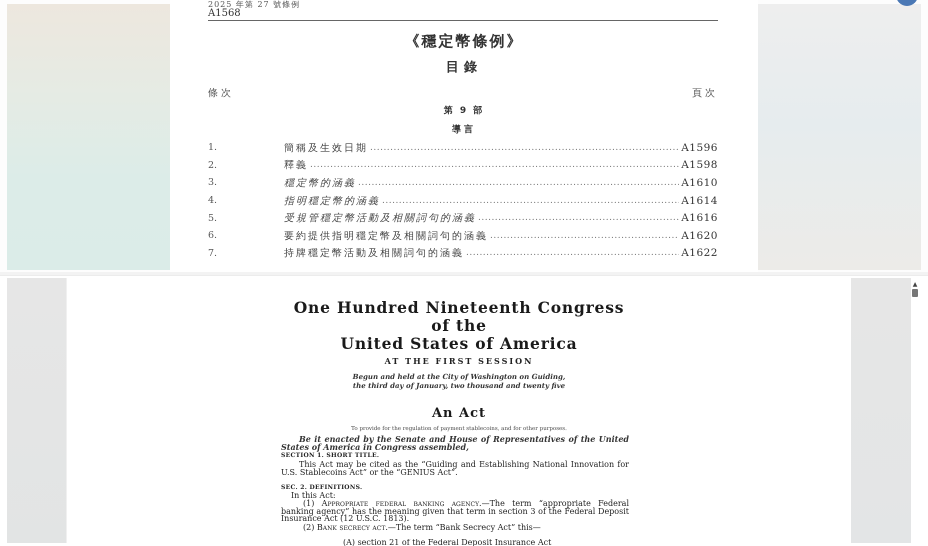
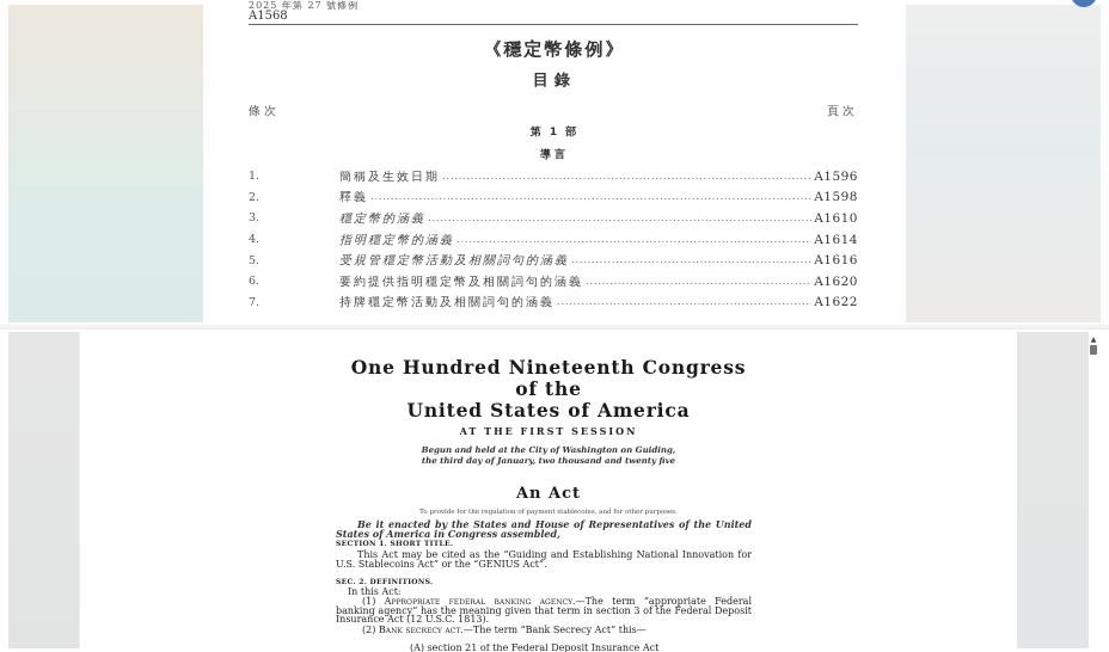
  2025 年第 27 號條例
  A1568
  《穩定幣條例》
  目錄
  條次
  頁次
- 第 9 部
+ 第 1 部
  導言
  1.
  簡稱及生效日期
  A1596
  2.
  釋義
  A1598
  3.
  穩定幣的涵義
  A1610
  4.
  指明穩定幣的涵義
  A1614
  5.
  受規管穩定幣活動及相關詞句的涵義
  A1616
  6.
  要約提供指明穩定幣及相關詞句的涵義
  A1620
  7.
  持牌穩定幣活動及相關詞句的涵義
  A1622
  One Hundred Nineteenth Congress
  of the
  United States of America
  AT THE FIRST SESSION
  Begun and held at the City of Washington on Guiding,
  the third day of January, two thousand and twenty five
  An Act
- Be it enacted by the Senate and House of Representatives of the United States of America in Congress assembled,
+ Be it enacted by the States and House of Representatives of the United States of America in Congress assembled,
  This Act may be cited as the “Guiding and Establishing National Innovation for U.S. Stablecoins Act” or the “GENIUS Act”.
  In this Act:
  (1) Appropriate federal banking agency.—The term “appropriate Federal banking agency” has the meaning given that term in section 3 of the Federal Deposit Insurance Act (12 U.S.C. 1813).
  (2) Bank secrecy act.—The term “Bank Secrecy Act” this—
  (A) section 21 of the Federal Deposit Insurance Act
